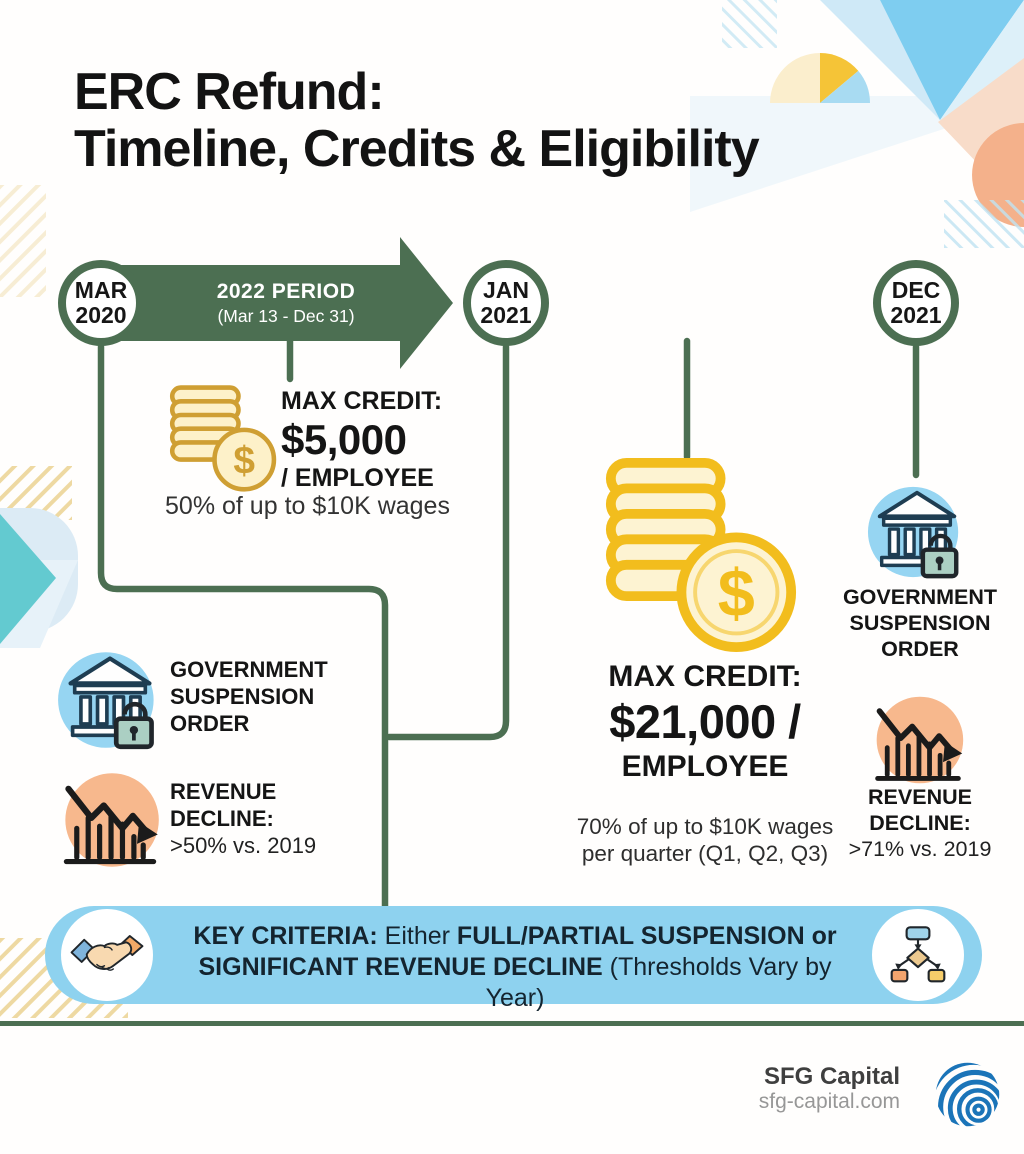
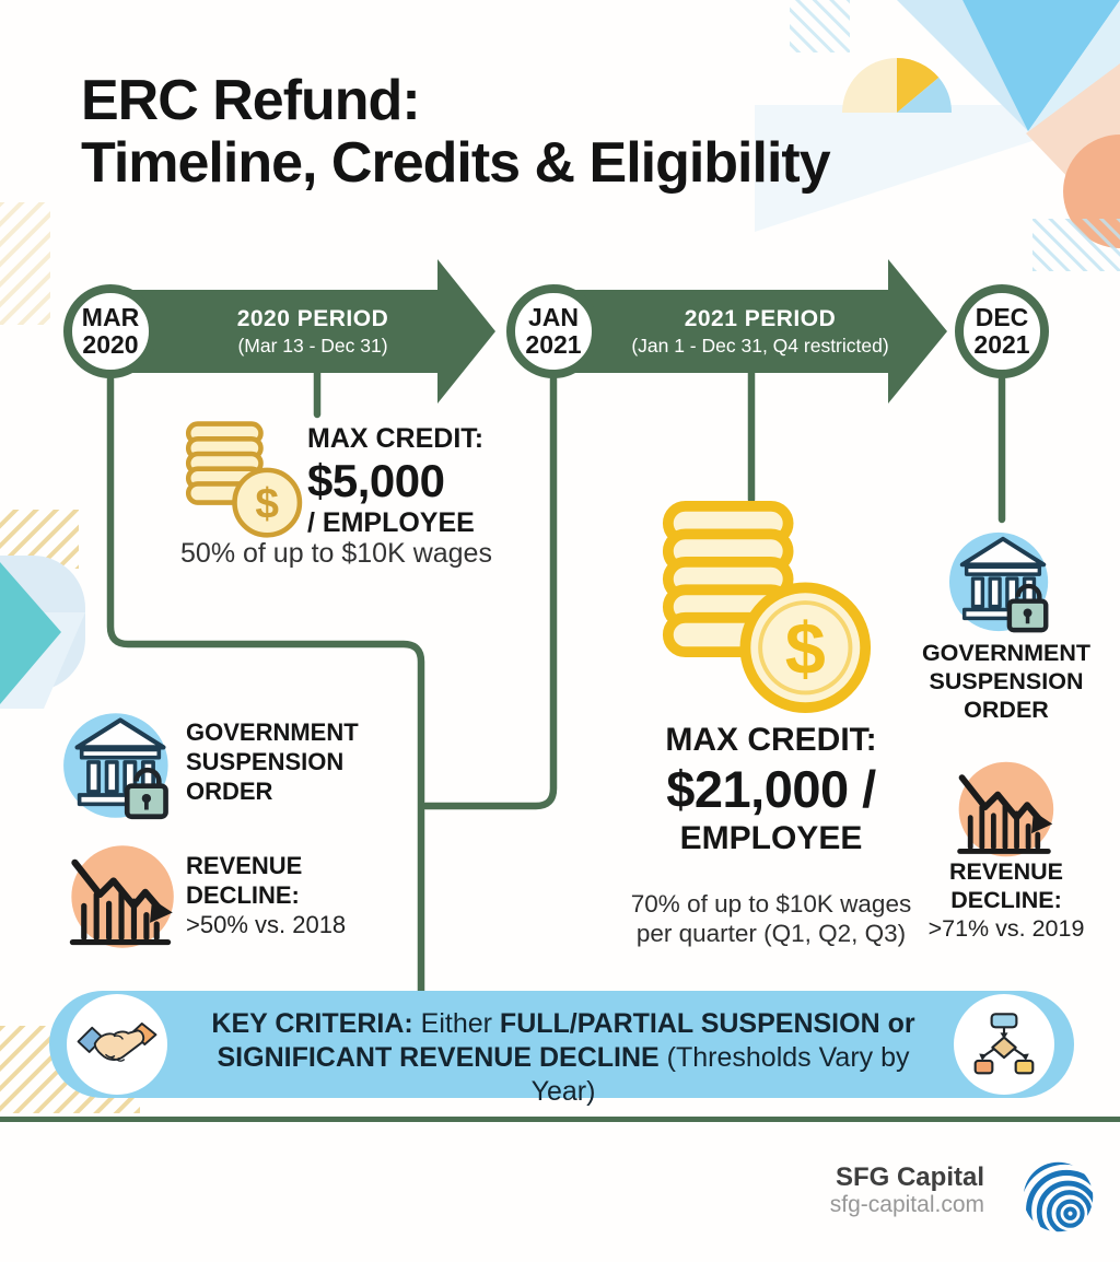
  ERC Refund:
  Timeline, Credits & Eligibility
- 2022 PERIOD
+ 2020 PERIOD
  (Mar 13 - Dec 31)
+ 2021 PERIOD
+ (Jan 1 - Dec 31, Q4 restricted)
  MAR
  2020
  JAN
  2021
  DEC
  2021
  $
  MAX CREDIT:
  $5,000
  / EMPLOYEE
  50% of up to $10K wages
  GOVERNMENT
  SUSPENSION
  ORDER
  REVENUE
  DECLINE:
- >50% vs. 2019
+ >50% vs. 2018
  $
  MAX CREDIT:
  $21,000 /
  EMPLOYEE
  70% of up to $10K wages
  per quarter (Q1, Q2, Q3)
  GOVERNMENT
  SUSPENSION
  ORDER
  REVENUE
  DECLINE:
  >71% vs. 2019
  KEY CRITERIA: Either FULL/PARTIAL SUSPENSION or
  SIGNIFICANT REVENUE DECLINE (Thresholds Vary by Year)
  SFG Capital
  sfg-capital.com
